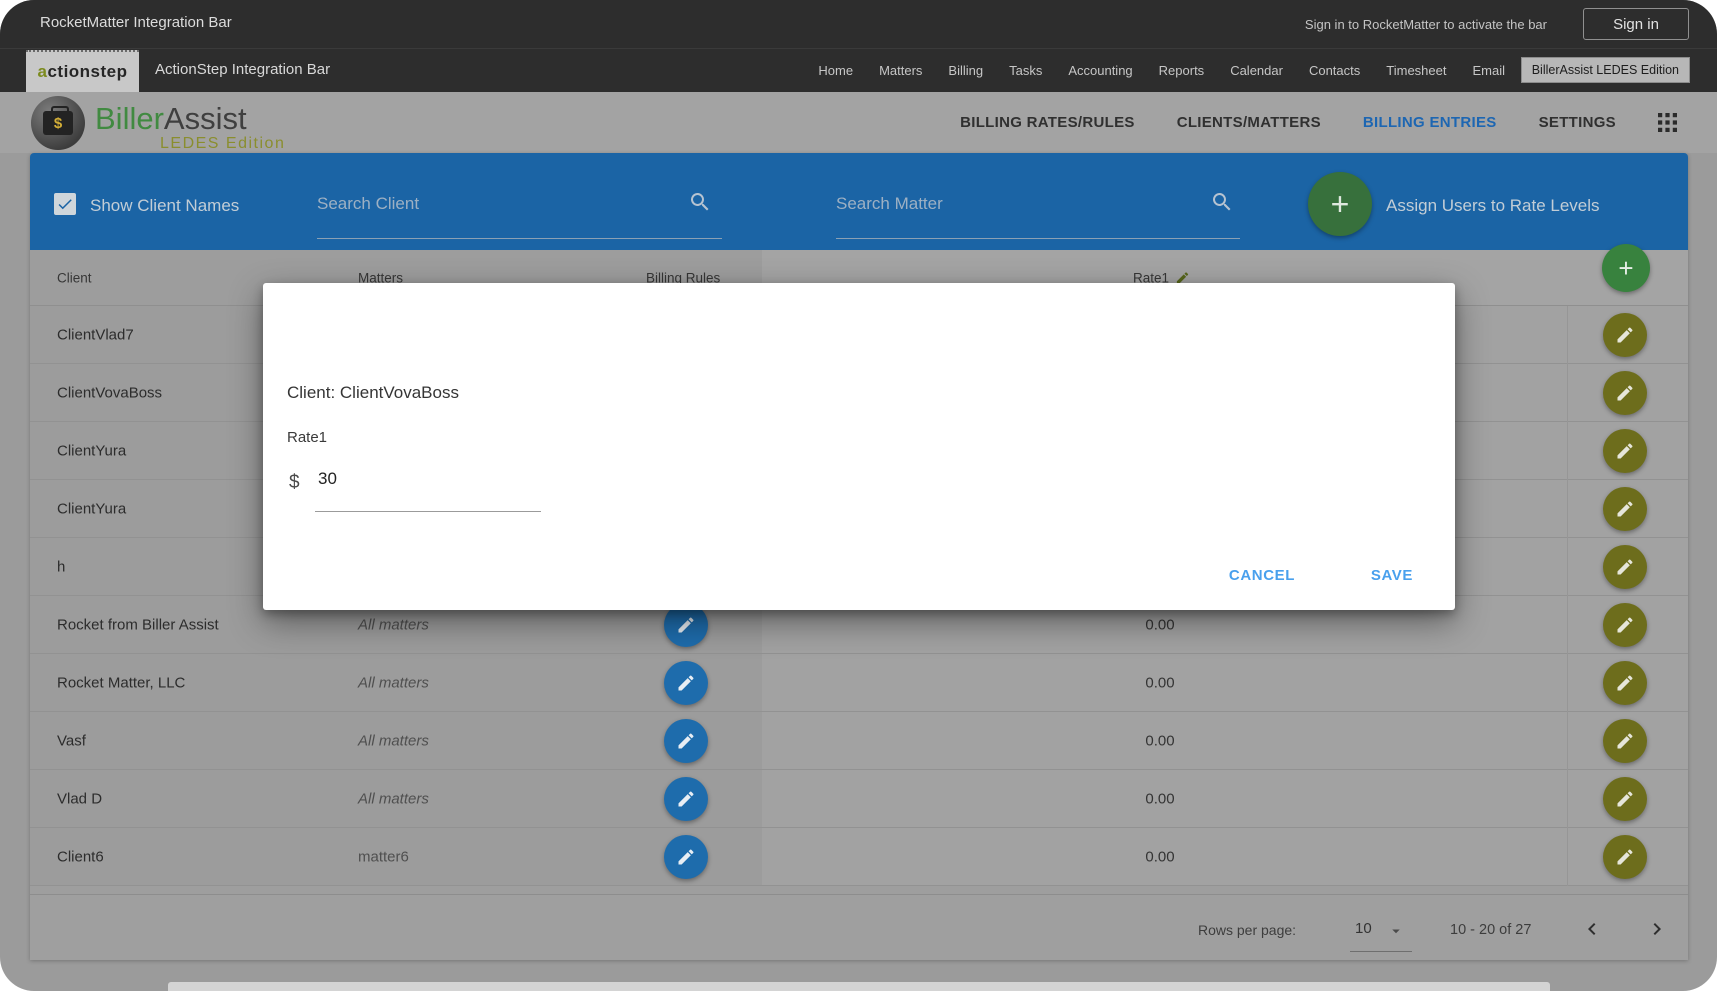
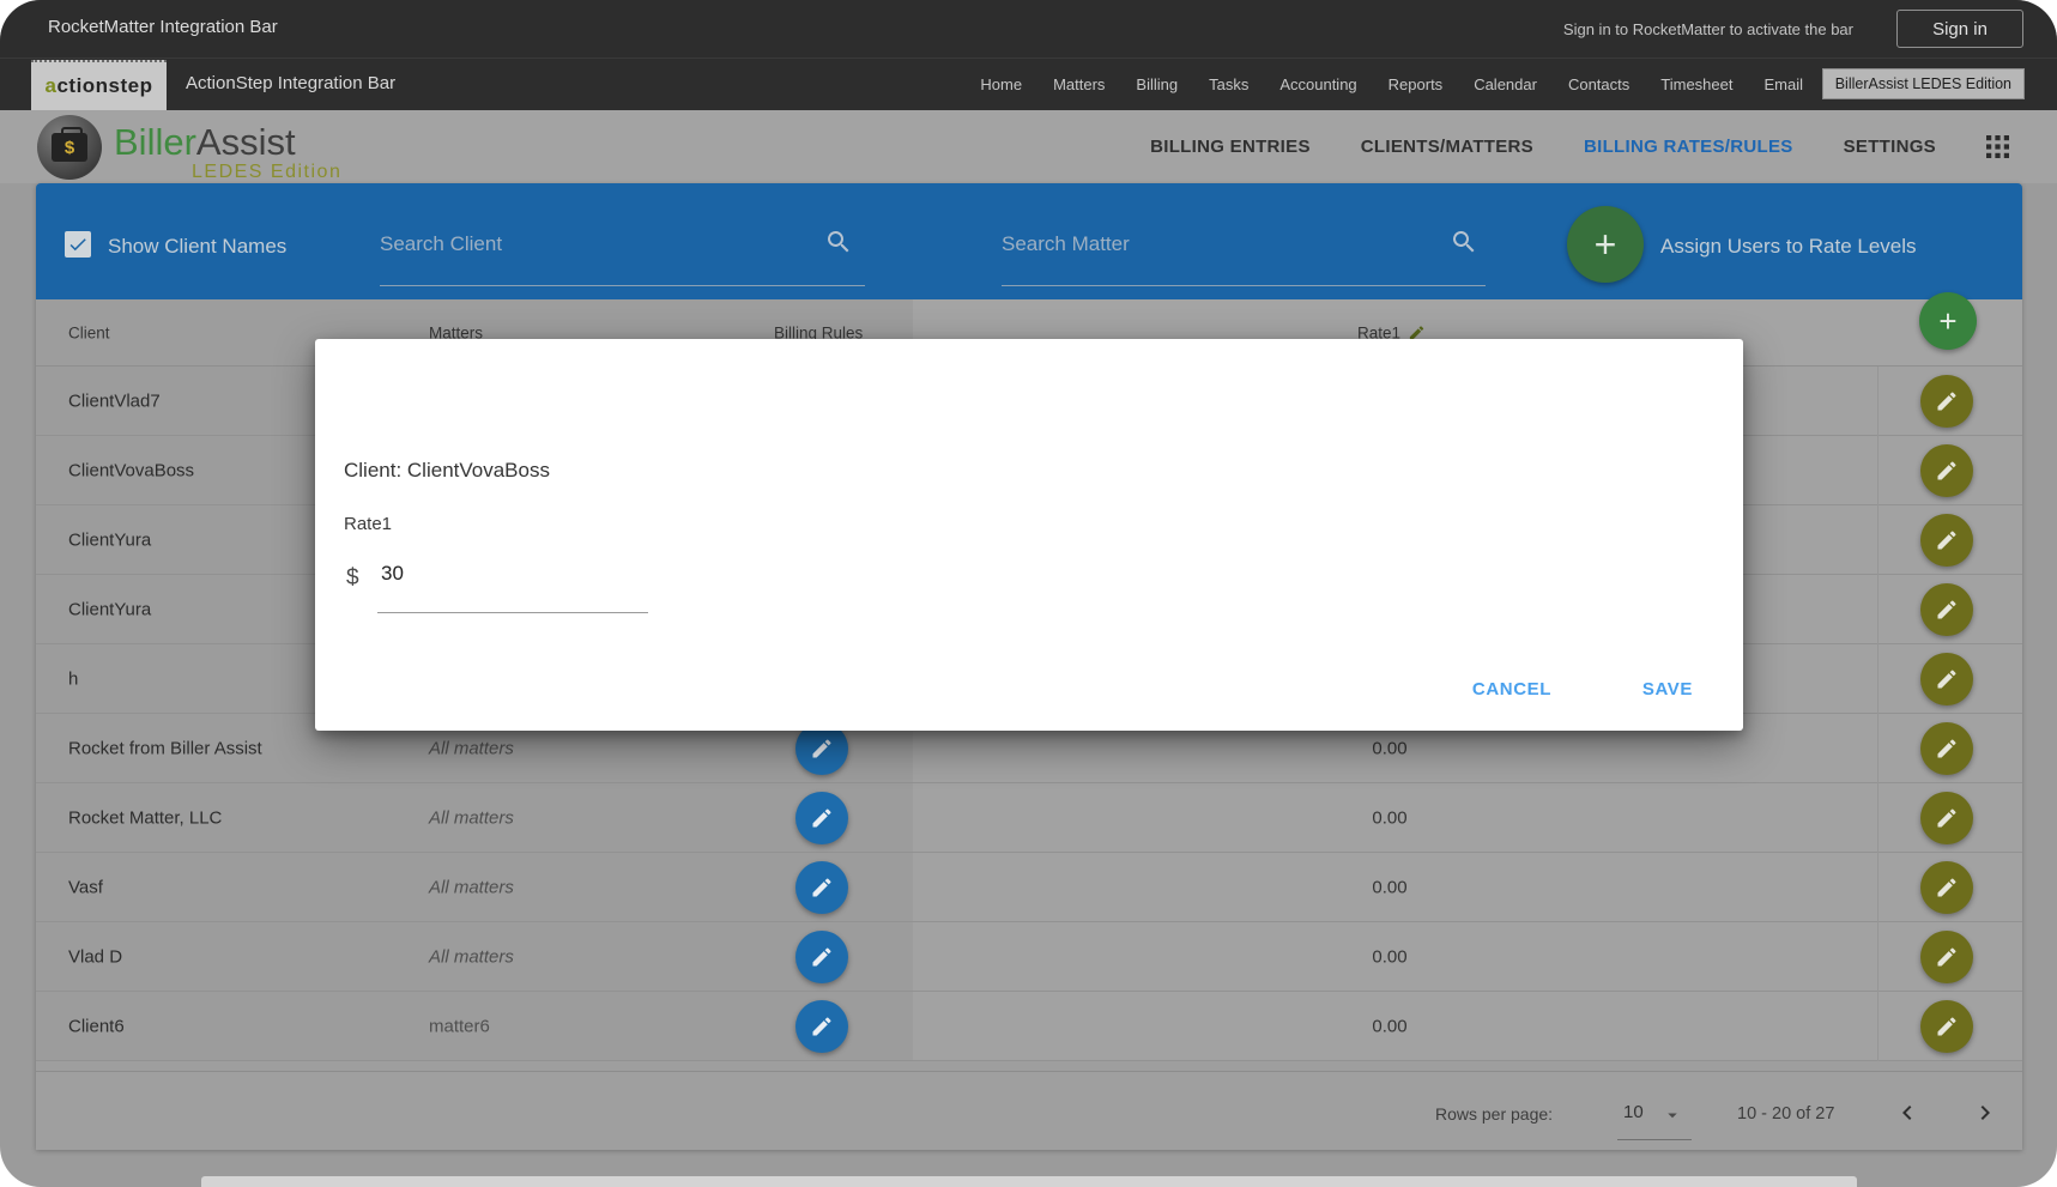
  RocketMatter Integration Bar
  Sign in to RocketMatter to activate the bar
  Sign in
  a
  ctionstep
  ActionStep Integration Bar
  Home
  Matters
  Billing
  Tasks
  Accounting
  Reports
  Calendar
  Contacts
  Timesheet
  Email
  BillerAssist LEDES Edition
  $
  BillerAssist
  LEDES Edition
- BILLING RATES/RULES
+ BILLING ENTRIES
  CLIENTS/MATTERS
- BILLING ENTRIES
+ BILLING RATES/RULES
  SETTINGS
  Show Client Names
  Search Client
  Search Matter
  +
  Assign Users to Rate Levels
  Client
  Matters
  Billing Rules
  Rate1
  +
  ClientVlad7
  ClientVovaBoss
  ClientYura
  ClientYura
  h
  Rocket from Biller Assist
  All matters
  0.00
  Rocket Matter, LLC
  All matters
  0.00
  Vasf
  All matters
  0.00
  Vlad D
  All matters
  0.00
  Client6
  matter6
  0.00
  Rows per page:
  10
  10 - 20 of 27
  Client: ClientVovaBoss
  Rate1
  $
  30
  CANCEL
  SAVE
